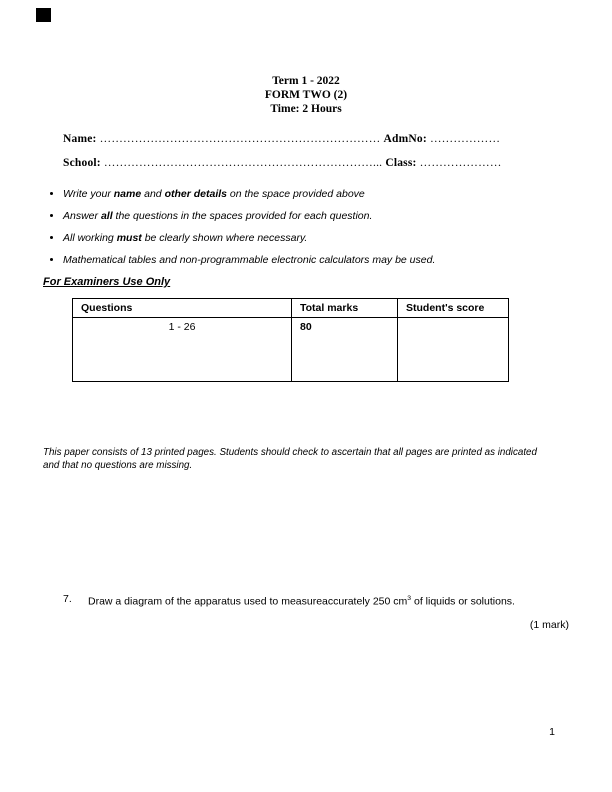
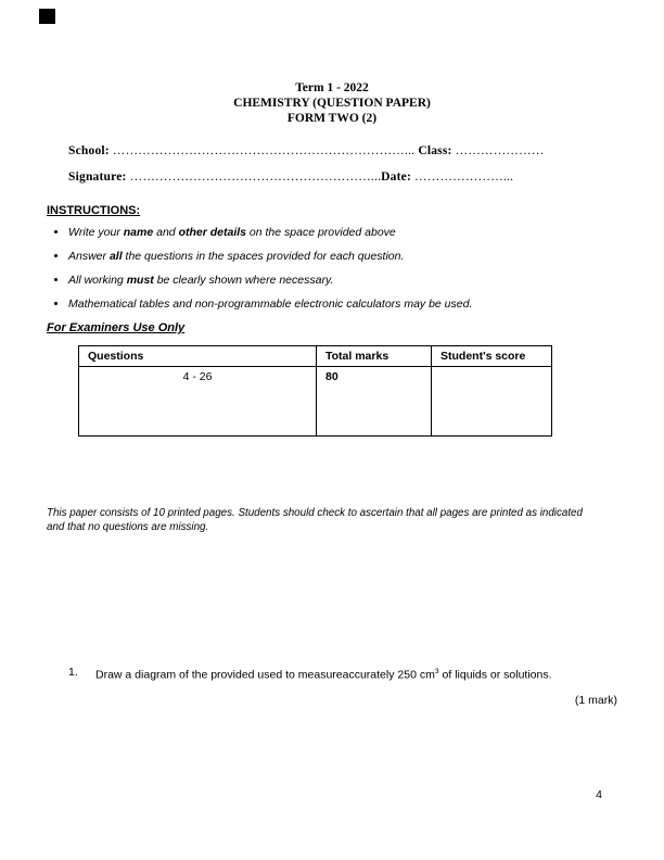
  Term 1 - 2022
+ CHEMISTRY (QUESTION PAPER)
  FORM TWO (2)
- Time: 2 Hours
- Name: ……………………………………………………………… AdmNo: ………………
  School: ……………………………………………………………... Class: …………………
+ Signature: …………………………………………………...Date: …………………...
+ INSTRUCTIONS:
  Write your name and other details on the space provided above
  Answer all the questions in the spaces provided for each question.
  All working must be clearly shown where necessary.
  Mathematical tables and non-programmable electronic calculators may be used.
  For Examiners Use Only
  Questions	Total marks	Student's score
- 1 - 26	80
+ 4 - 26	80
- This paper consists of 13 printed pages. Students should check to ascertain that all pages are printed as indicated and that no questions are missing.
+ This paper consists of 10 printed pages. Students should check to ascertain that all pages are printed as indicated and that no questions are missing.
- 7.
+ 1.
- Draw a diagram of the apparatus used to measureaccurately 250 cm of liquids or solutions.
+ Draw a diagram of the provided used to measureaccurately 250 cm of liquids or solutions.
  (1 mark)
- 1
+ 4
